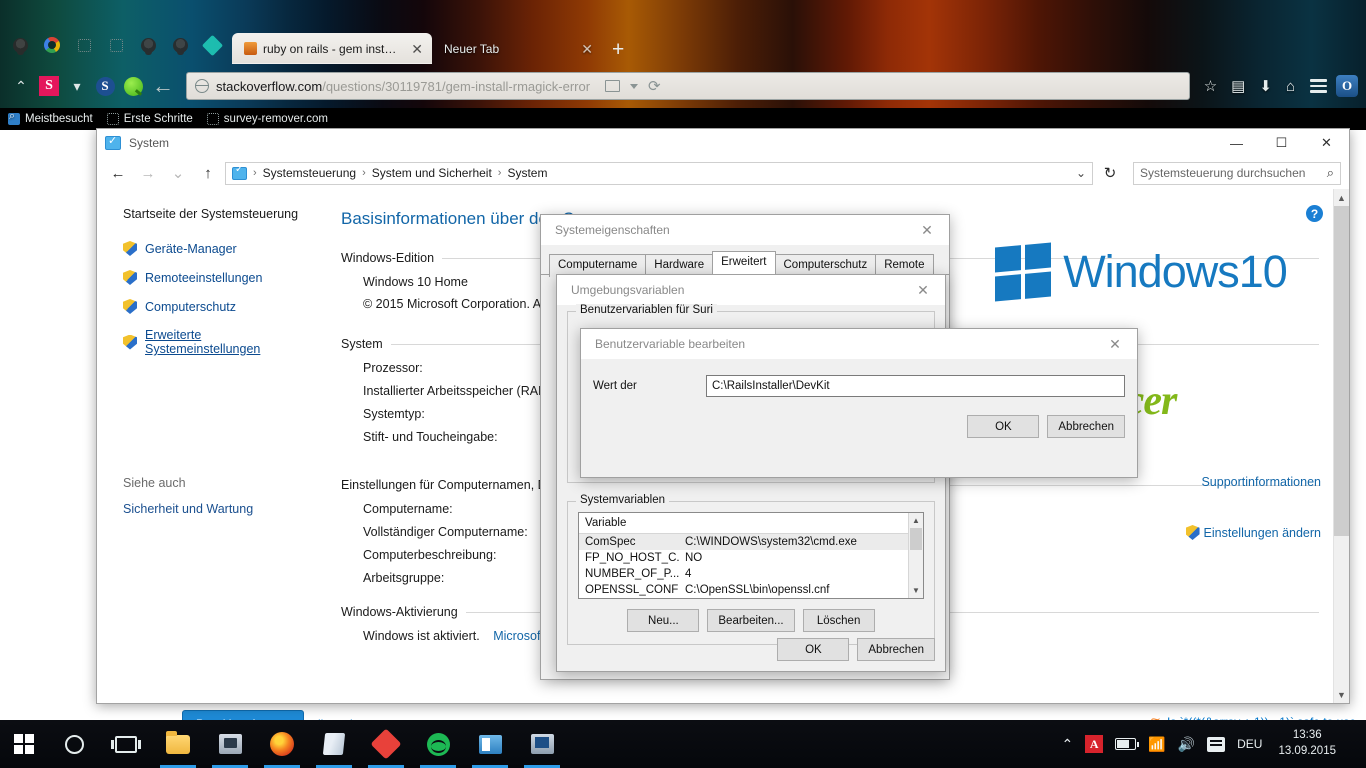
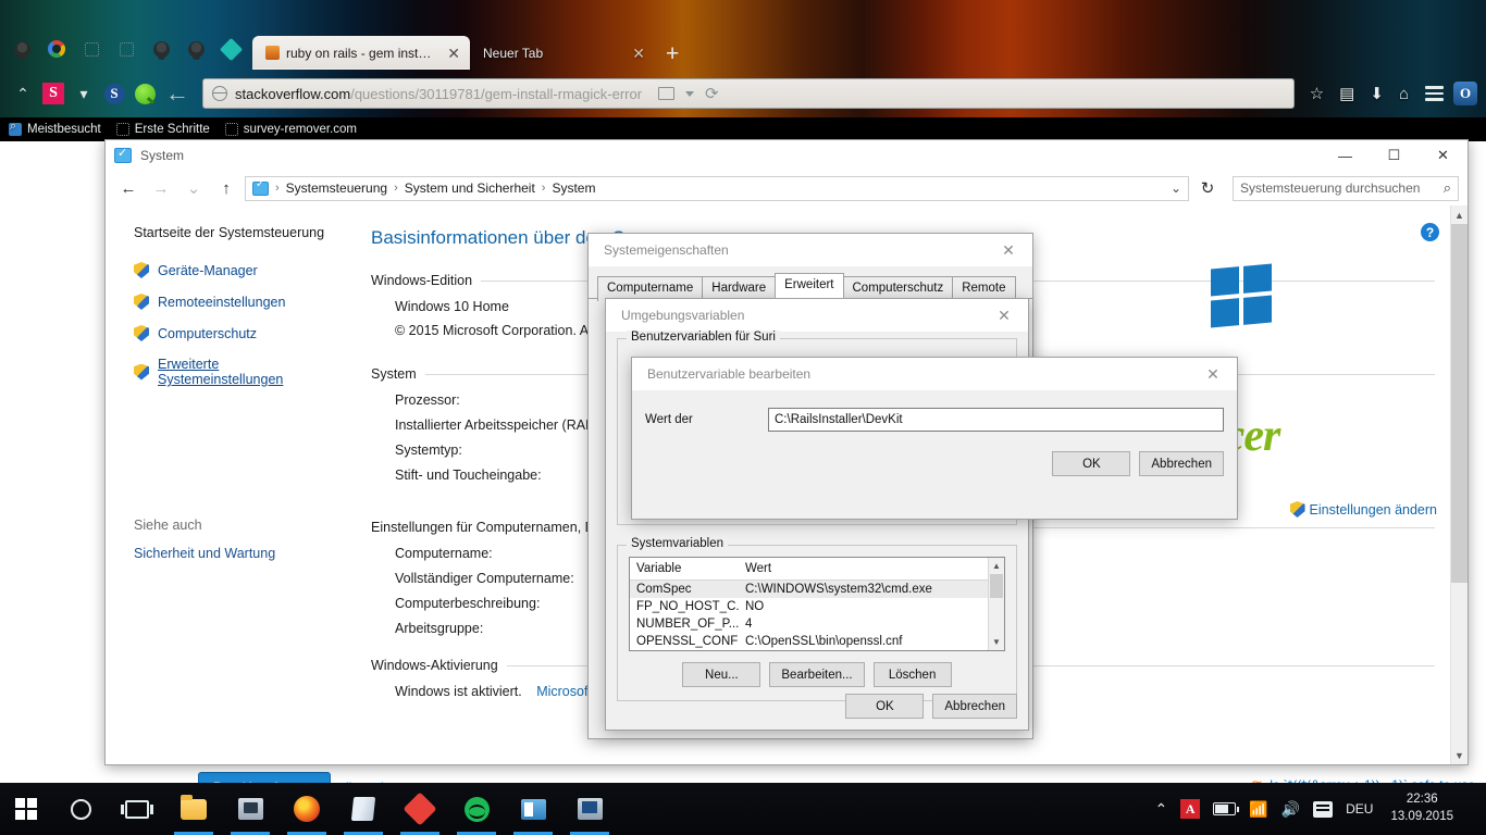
  ruby on rails - gem install .
  ✕
  Neuer Tab
  ✕
  +
  ⌃
  S
  ▾
  S
  ←
  stackoverflow.com/questions/30119781/gem-install-rmagick-error
  ⟳
  ☆
  ▤
  ⬇
  ⌂
  O
  Meistbesucht
  Erste Schritte
  survey-remover.com
  System
  —
  ☐
  ✕
  ←
  →
  ⌄
  ↑
  ›
  Systemsteuerung
  ›
  System und Sicherheit
  ›
  System
  ⌄
  ↻
  Systemsteuerung durchsuchen
  ⌕
  Startseite der Systemsteuerung
  Geräte-Manager
  Remoteeinstellungen
  Computerschutz
  Erweiterte Systemeinstellungen
  Siehe auch
  Sicherheit und Wartung
  ?
  Basisinformationen über d
  Windows-Edition
  Windows 10 Home
  © 2015 Microsoft Corporation. A
  System
  Prozessor:
  Installierter Arbeitsspeicher (RA
  Systemtyp:
  Stift- und Toucheingabe:
  Einstellungen für Computernamen,
  Computername:
  Vollständiger Computername:
  Computerbeschreibung:
  Arbeitsgruppe:
  Windows-Aktivierung
  Windows ist aktiviert. Microsof
- Windows10
- Supportinformationen
  Einstellungen ändern
  ▲
  ▼
  Systemeigenschaften
  ✕
  Computername
  Hardware
  Erweitert
  Computerschutz
  Remote
  Umgebungsvariablen
  ✕
  Benutzervariablen für Suri
  Systemvariablen
  Variable
+ Wert
  ComSpec
  C:\WINDOWS\system32\cmd.exe
  FP_NO_HOST_C.
  NO
  NUMBER_OF_P...
  4
  OPENSSL_CONF
  C:\OpenSSL\bin\openssl.cnf
  ▲
  ▼
  Neu...
  Bearbeiten...
  Löschen
  OK
  Abbrechen
  Benutzervariable bearbeiten
  ✕
  Wert der
  C:\RailsInstaller\DevKit
  OK
  Abbrechen
  ⌃
  A
  📶
  🔊
  DEU
- 13:36
+ 22:36
  13.09.2015
